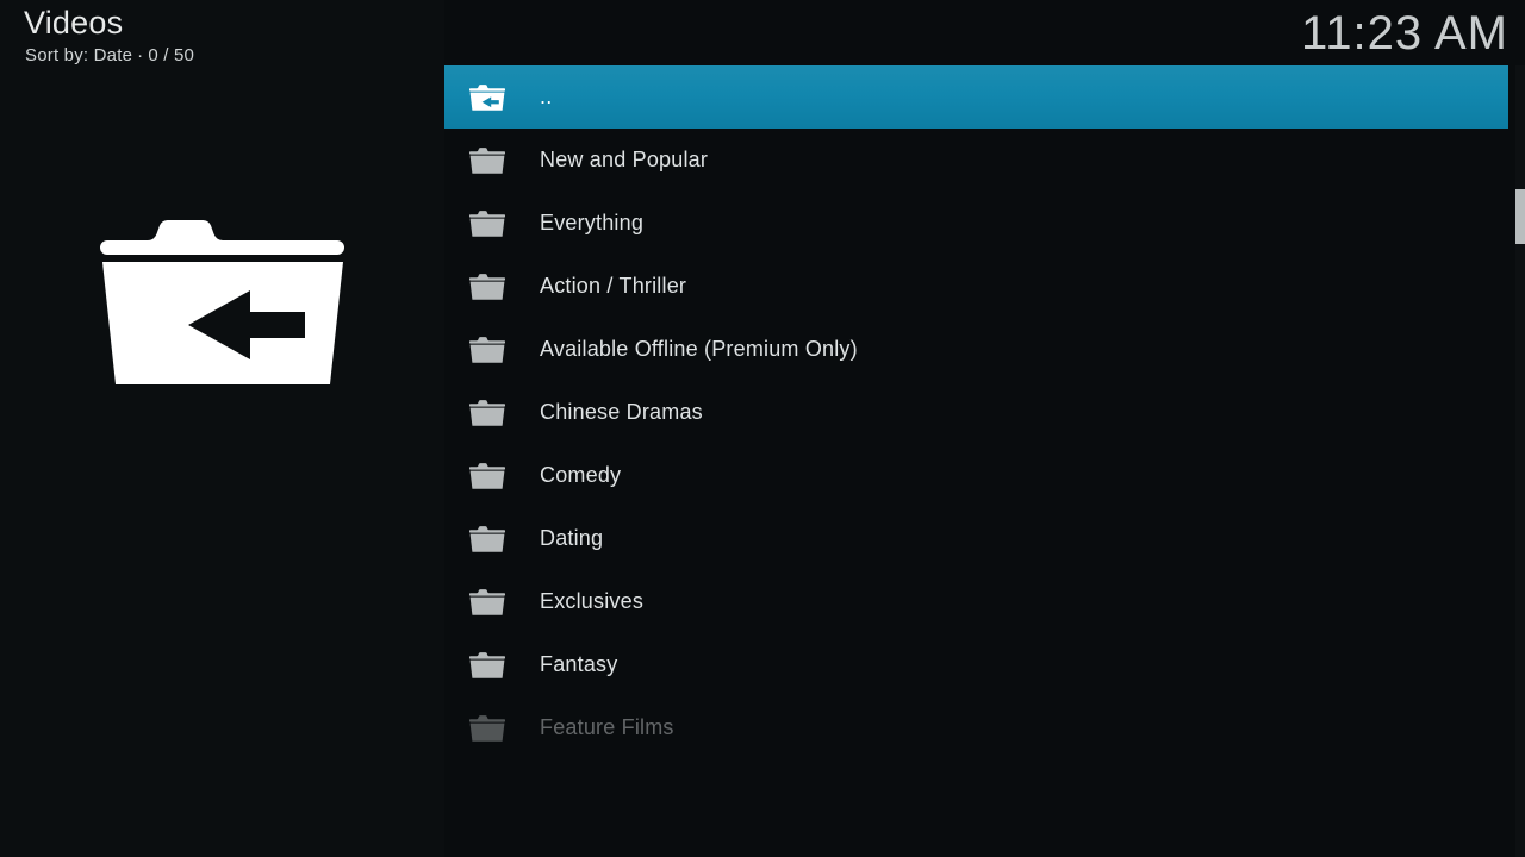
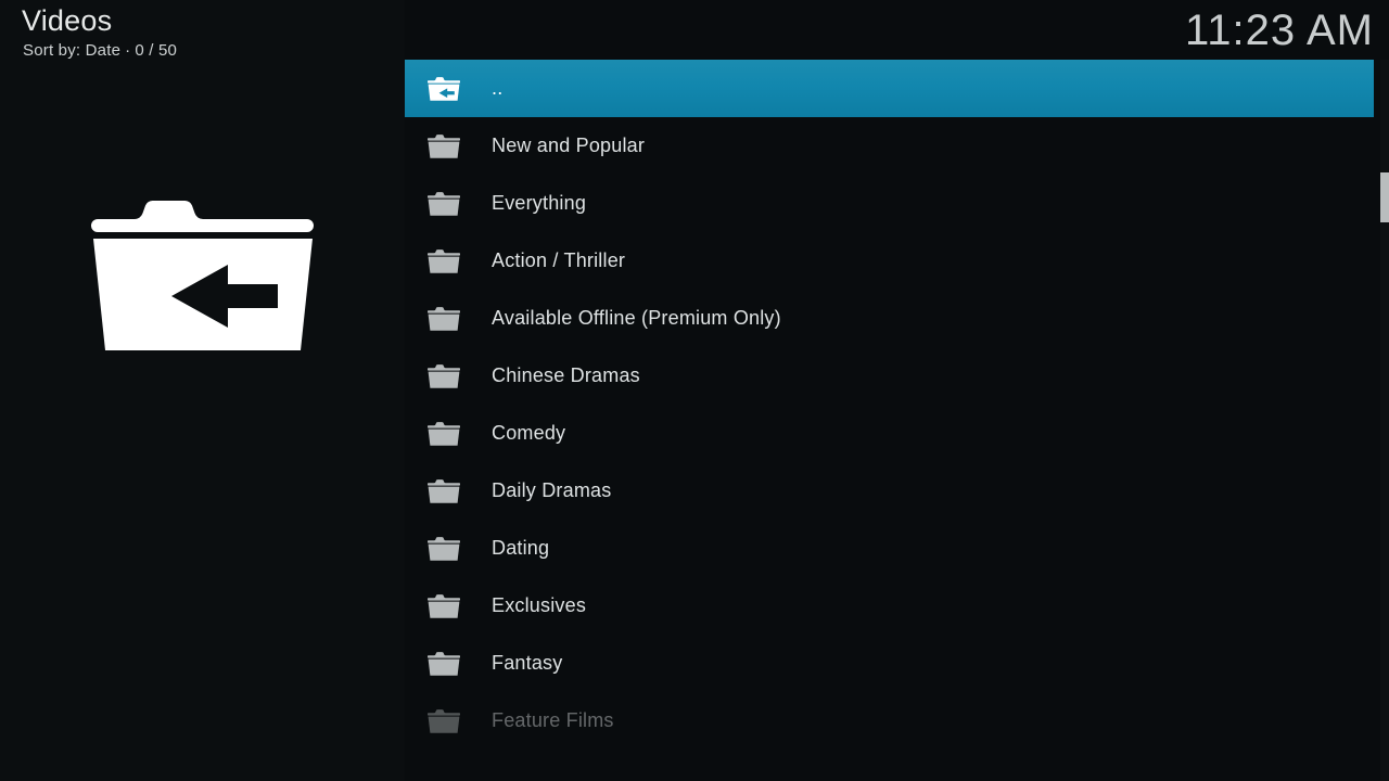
  Videos
  Sort by: Date · 0 / 50
  ..
  New and Popular
  Everything
  Action / Thriller
  Available Offline (Premium Only)
  Chinese Dramas
  Comedy
+ Daily Dramas
  Dating
  Exclusives
  Fantasy
  Feature Films
